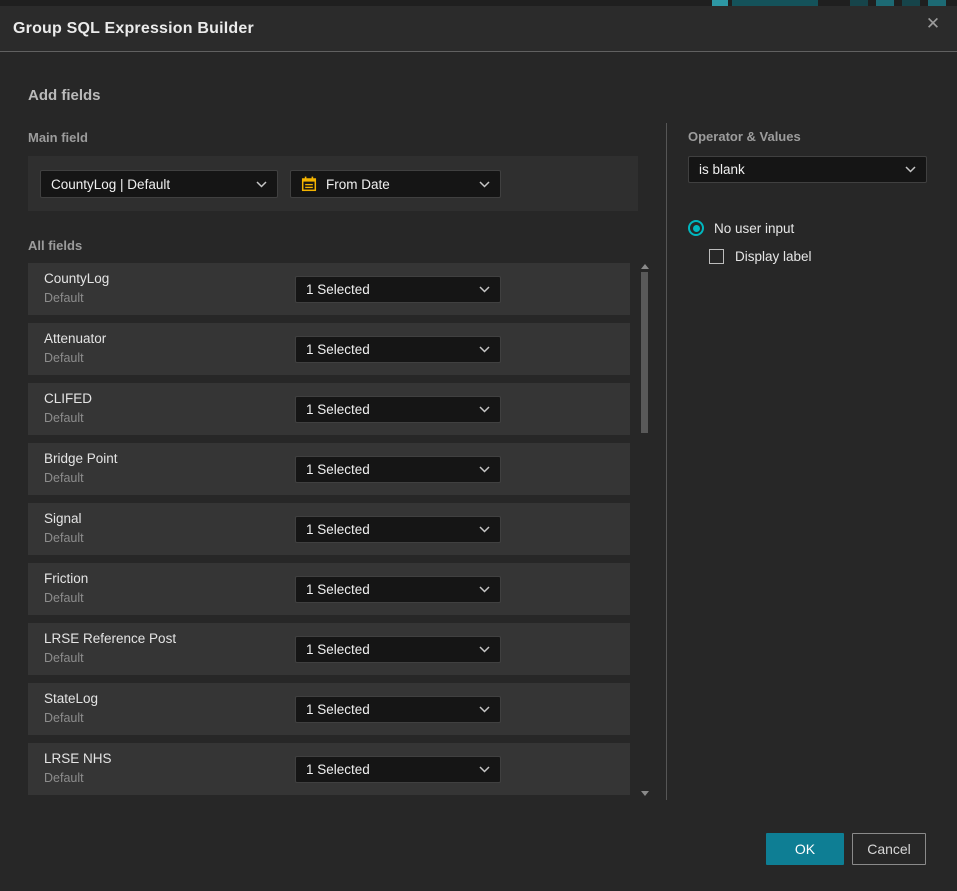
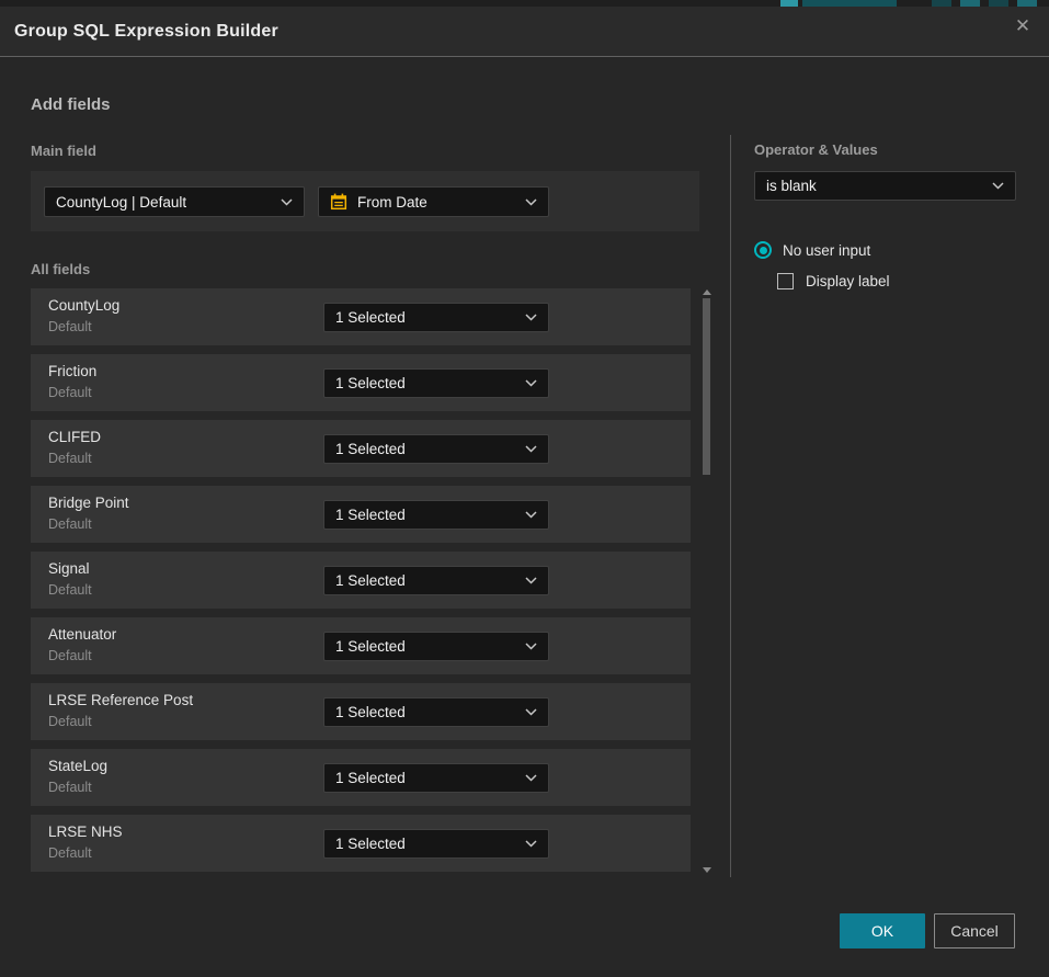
  Group SQL Expression Builder
  ✕
  Add fields
  Main field
  CountyLog | Default
  From Date
  All fields
  CountyLog
  Default
  1 Selected
- Attenuator
+ Friction
  Default
  1 Selected
  CLIFED
  Default
  1 Selected
  Bridge Point
  Default
  1 Selected
  Signal
  Default
  1 Selected
- Friction
+ Attenuator
  Default
  1 Selected
  LRSE Reference Post
  Default
  1 Selected
  StateLog
  Default
  1 Selected
  LRSE NHS
  Default
  1 Selected
  Operator & Values
  is blank
  No user input
  Display label
  OK
  Cancel
